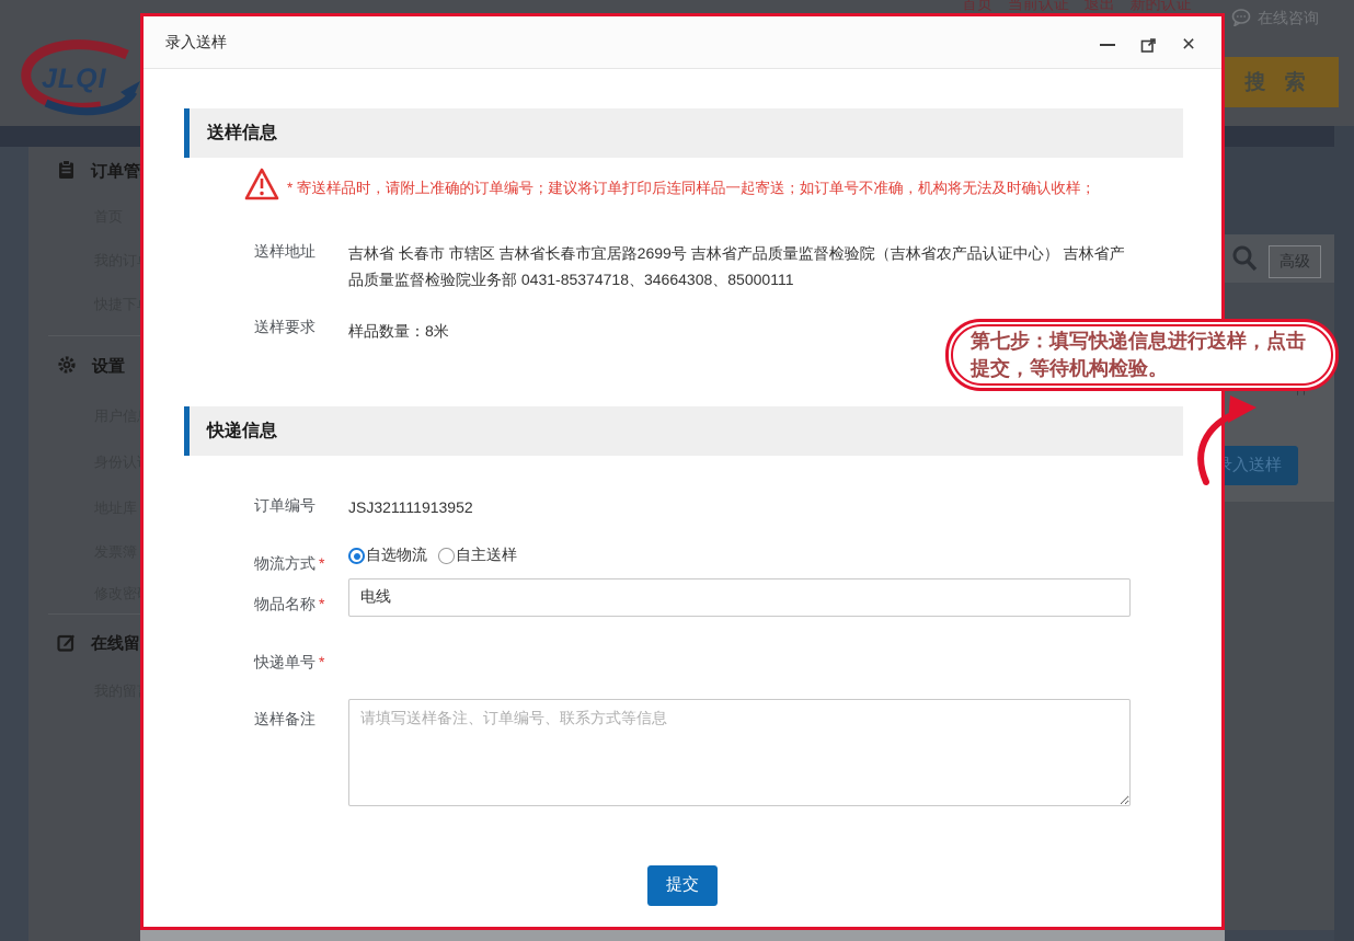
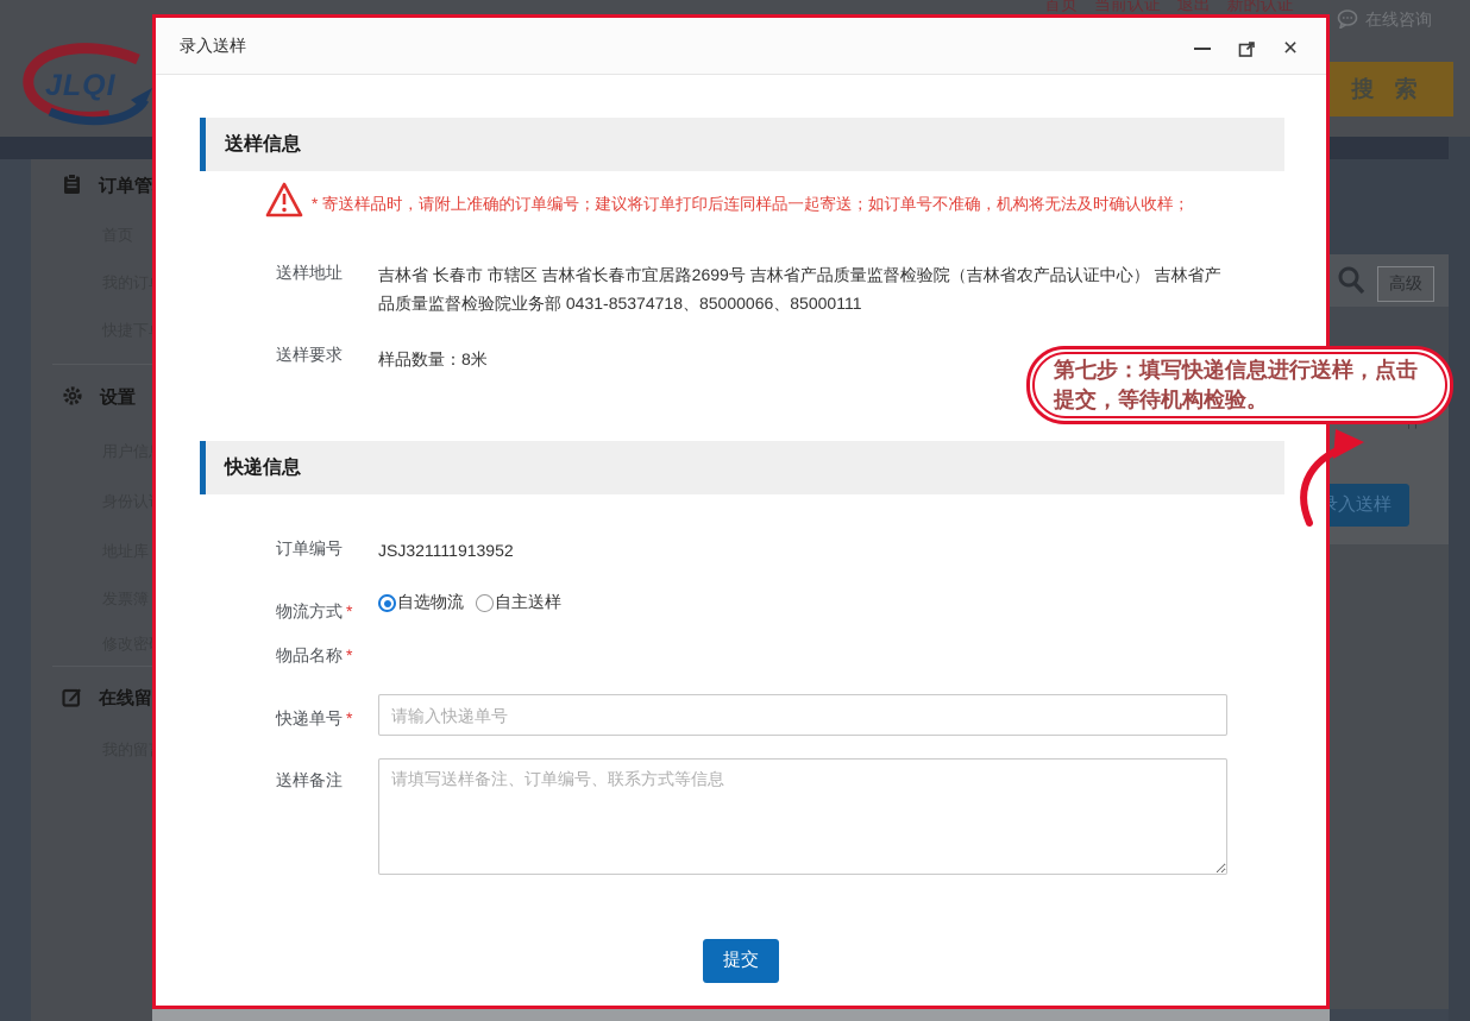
  首页 当前认证 退出 新的认证
  在线咨询
  搜 索
  JLQI
  订单管
  设置
  在线留
  高级
  入送样
  录入送样
  ×
  送样信息
  * 寄送样品时，请附上准确的订单编号；建议将订单打印后连同样品一起寄送；如订单号不准确，机构将无法及时确认收样；
  送样地址
- 吉林省 长春市 市辖区 吉林省长春市宜居路2699号 吉林省产品质量监督检验院（吉林省农产品认证中心） 吉林省产品质量监督检验院业务部 0431-85374718、34664308、85000111
+ 吉林省 长春市 市辖区 吉林省长春市宜居路2699号 吉林省产品质量监督检验院（吉林省农产品认证中心） 吉林省产品质量监督检验院业务部 0431-85374718、85000066、85000111
  送样要求
  样品数量：8米
  快递信息
  订单编号
  JSJ321111913952
  物流方式 *
  自选物流
  自主送样
  物品名称 *
- 电线
  快递单号 *
+ 请输入快递单号
  送样备注
  请填写送样备注、订单编号、联系方式等信息
  提交
  第七步：填写快递信息进行送样，点击提交，等待机构检验。
